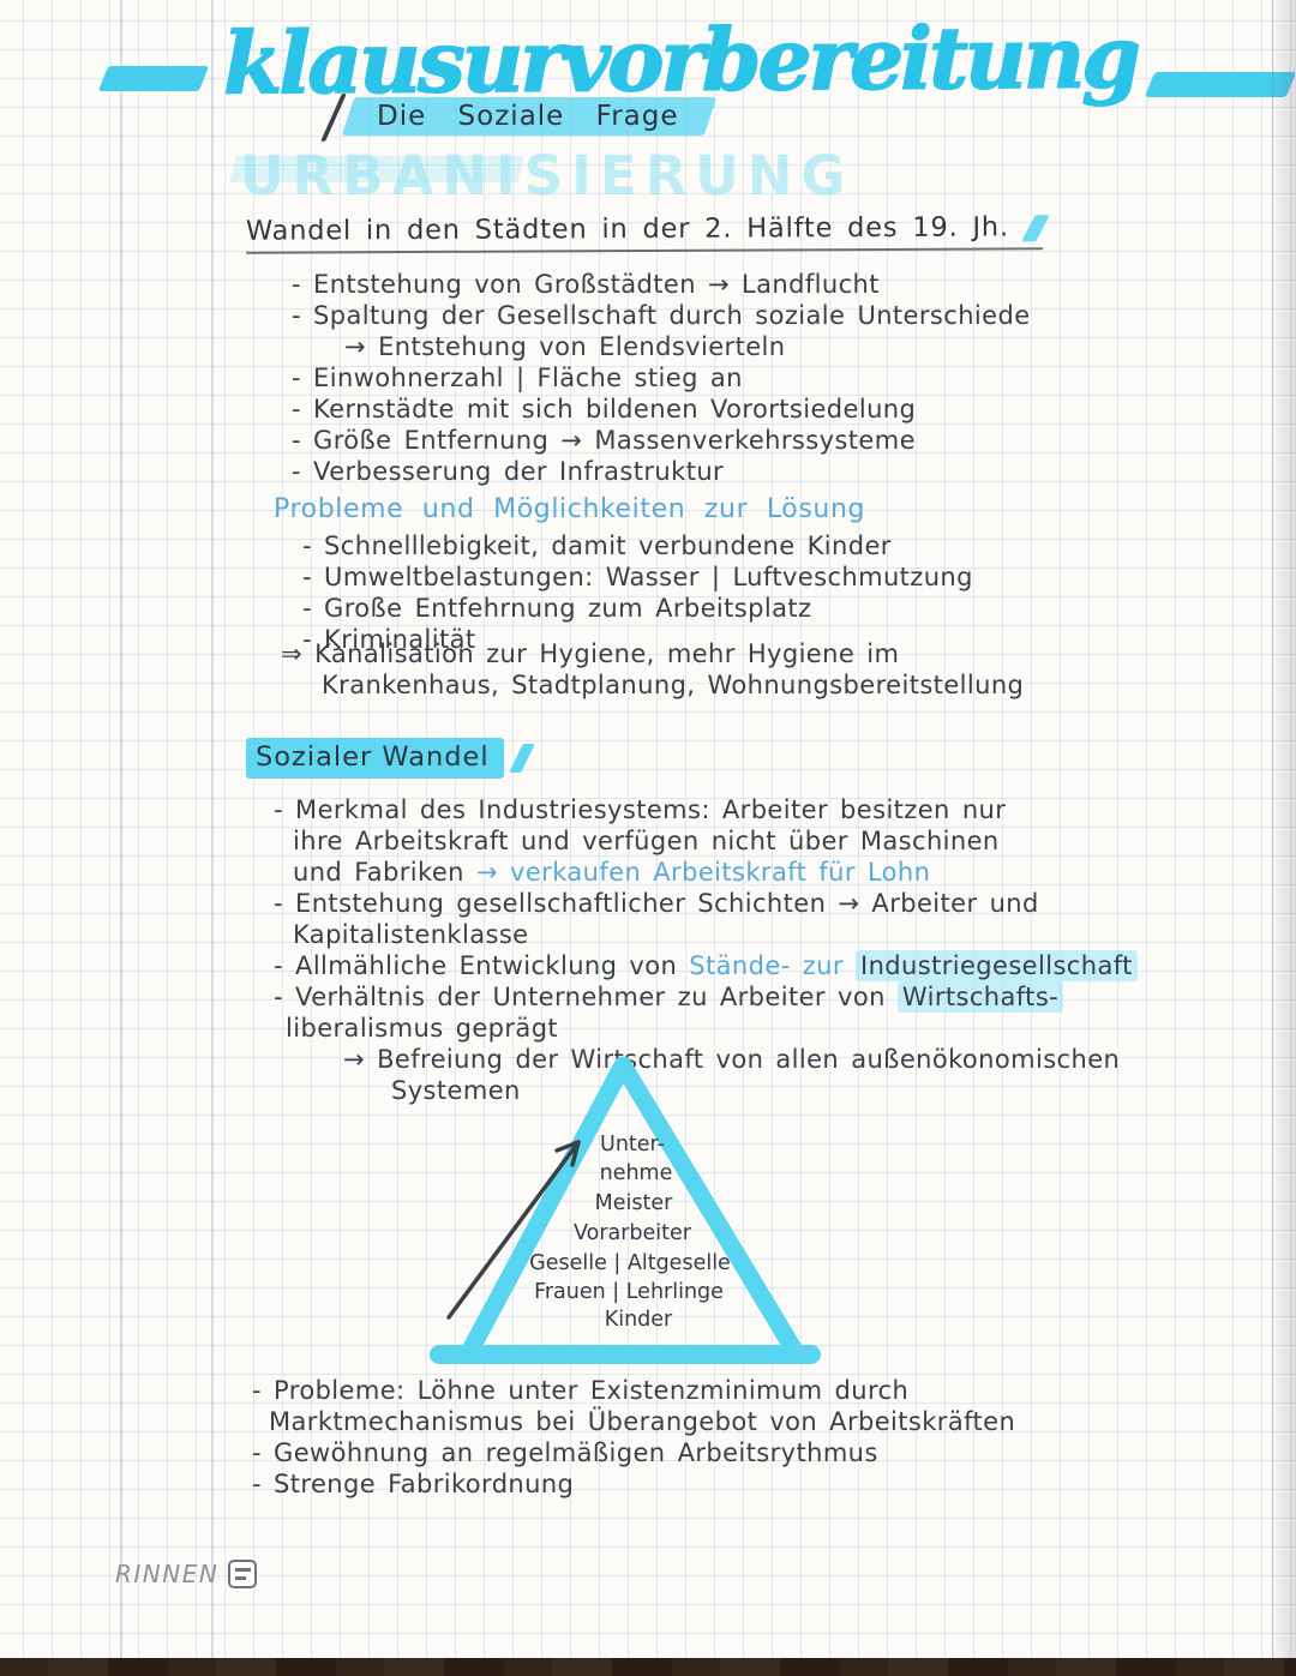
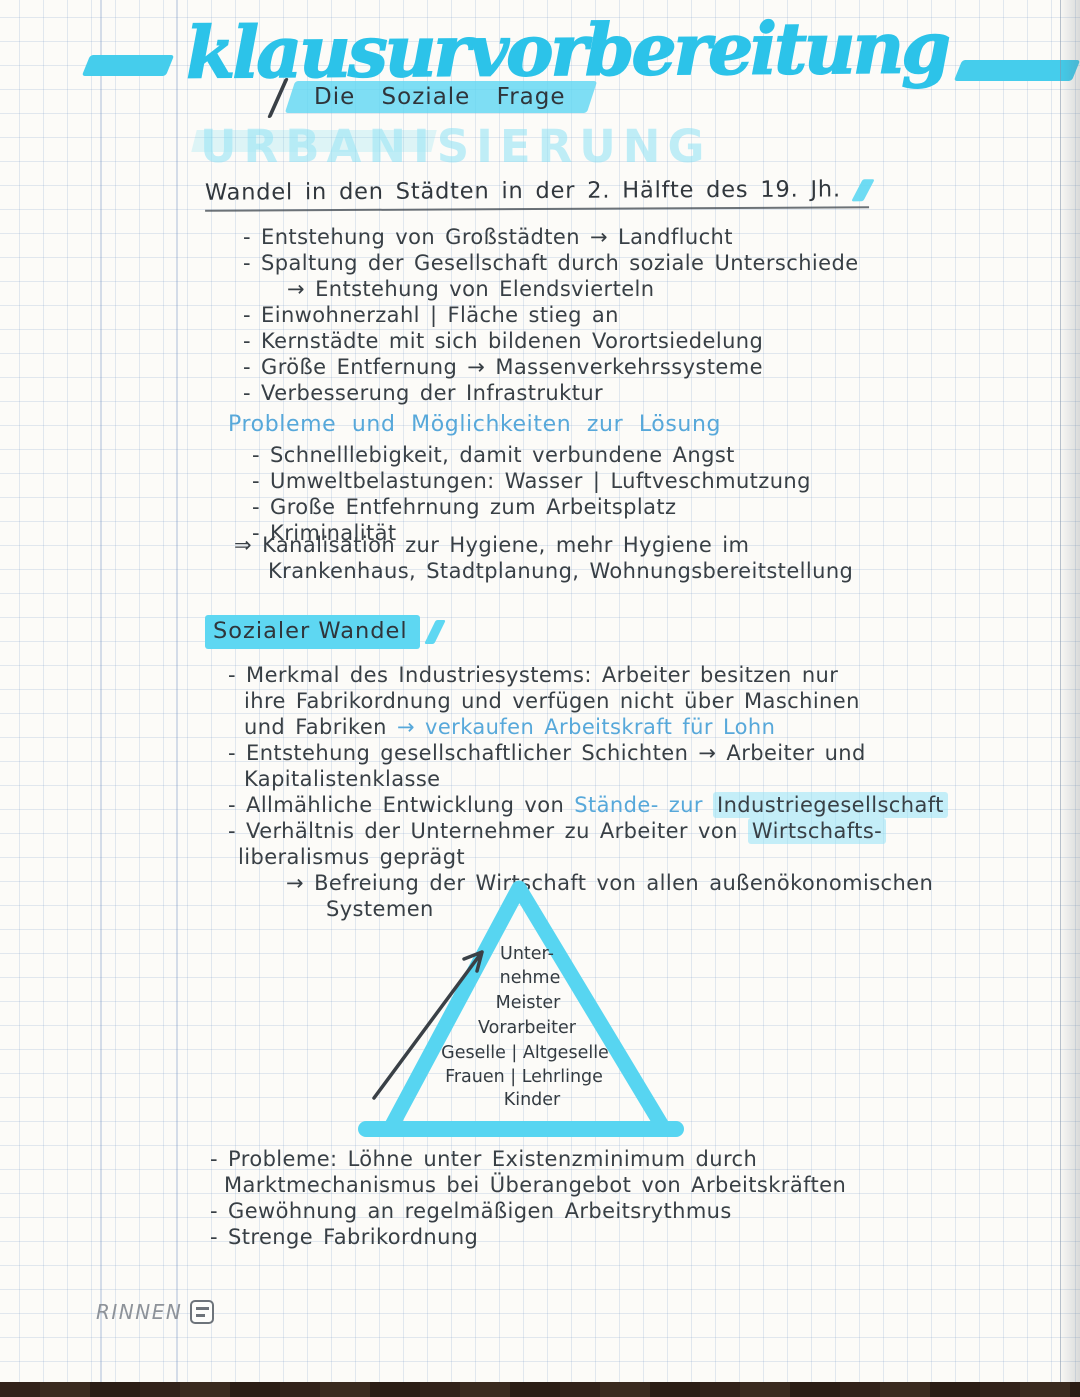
  klausurvorbereitung
  Die Soziale Frage
  URBANISIERUNG
  Wandel in den Städten in der 2. Hälfte des 19. Jh.
  - Entstehung von Großstädten → Landflucht
  - Spaltung der Gesellschaft durch soziale Unterschiede
  → Entstehung von Elendsvierteln
  - Einwohnerzahl | Fläche stieg an
  - Kernstädte mit sich bildenen Vorortsiedelung
  - Größe Entfernung → Massenverkehrssysteme
  - Verbesserung der Infrastruktur
  Probleme und Möglichkeiten zur Lösung
- - Schnelllebigkeit, damit verbundene Kinder
+ - Schnelllebigkeit, damit verbundene Angst
  - Umweltbelastungen: Wasser | Luftveschmutzung
  - Große Entfehrnung zum Arbeitsplatz
  - Kriminalität
  ⇒ Kanalisation zur Hygiene, mehr Hygiene im
  Krankenhaus, Stadtplanung, Wohnungsbereitstellung
  Sozialer Wandel
  - Merkmal des Industriesystems: Arbeiter besitzen nur
- ihre Arbeitskraft und verfügen nicht über Maschinen
+ ihre Fabrikordnung und verfügen nicht über Maschinen
  und Fabriken → verkaufen Arbeitskraft für Lohn
  - Entstehung gesellschaftlicher Schichten → Arbeiter und
  Kapitalistenklasse
  - Allmähliche Entwicklung von Stände- zur Industriegesellschaft
  - Verhältnis der Unternehmer zu Arbeiter von Wirtschafts-
  liberalismus geprägt
  → Befreiung der Wirschaft von allen außenökonomischen
  Systemen
  Unter-
  nehme
  Meister
  Vorarbeiter
  Geselle | Altgeselle
  Frauen | Lehrlinge
  Kinder
  - Probleme: Löhne unter Existenzminimum durch
  Marktmechanismus bei Überangebot von Arbeitskräften
  - Gewöhnung an regelmäßigen Arbeitsrythmus
  - Strenge Fabrikordnung
  RINNEN
